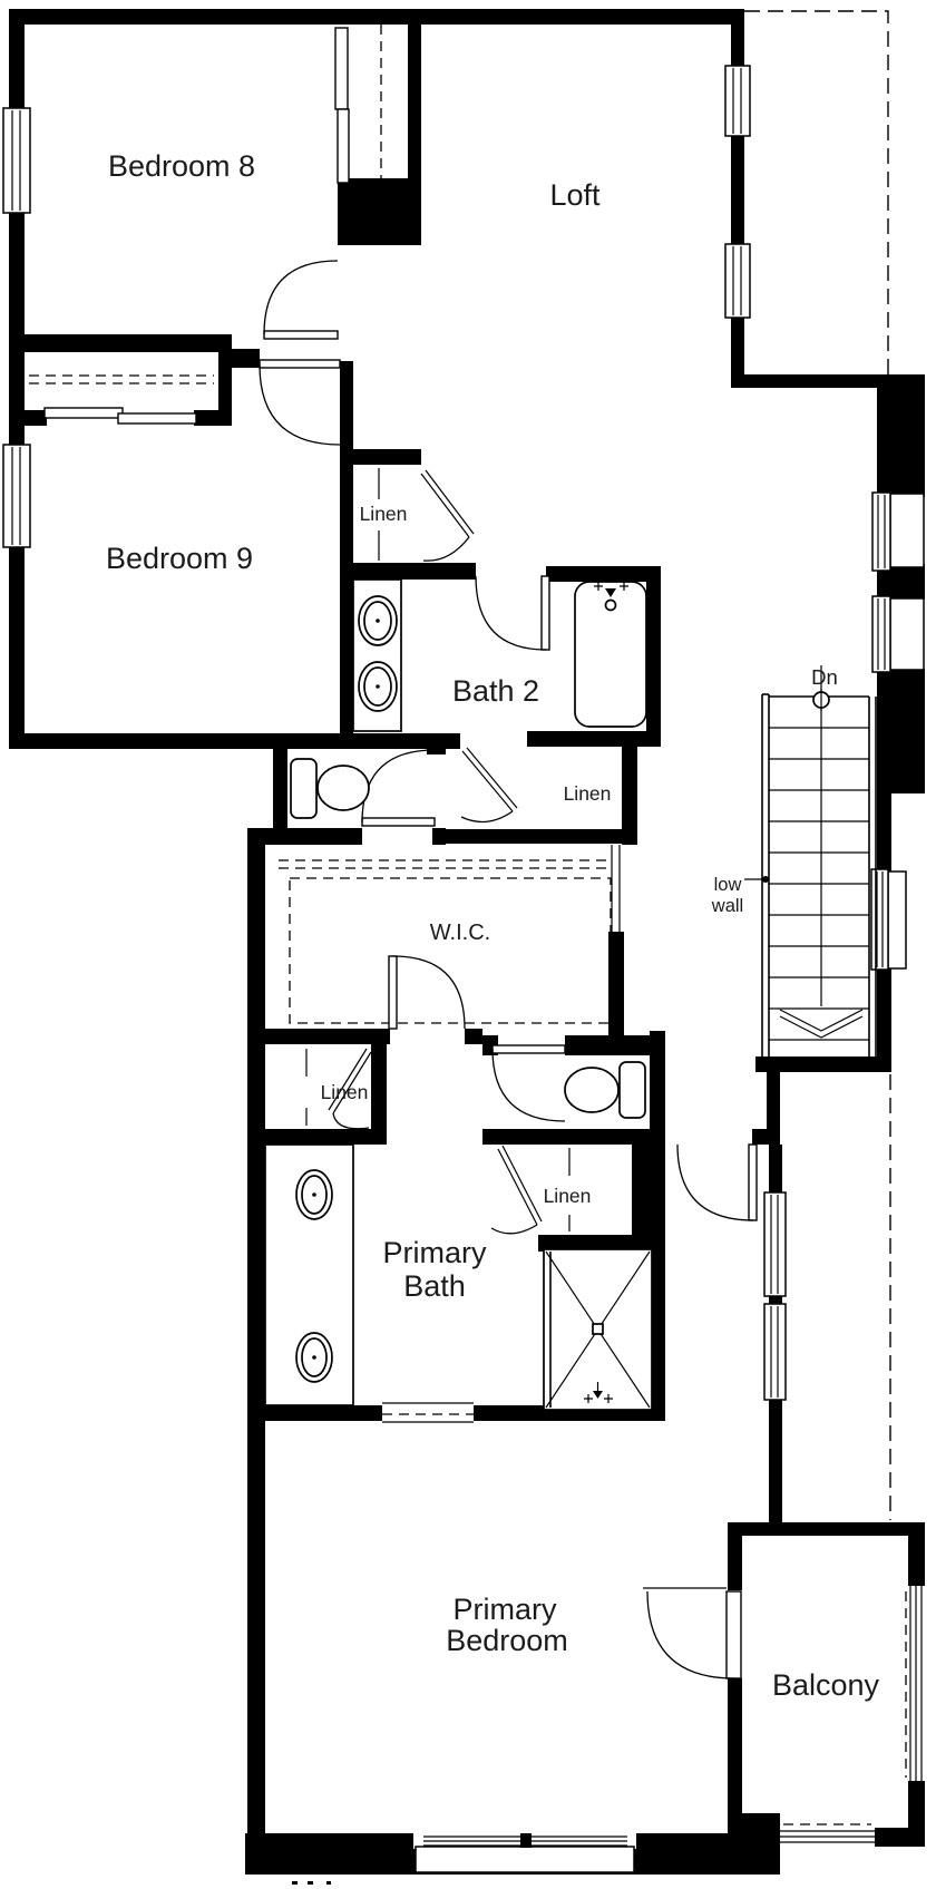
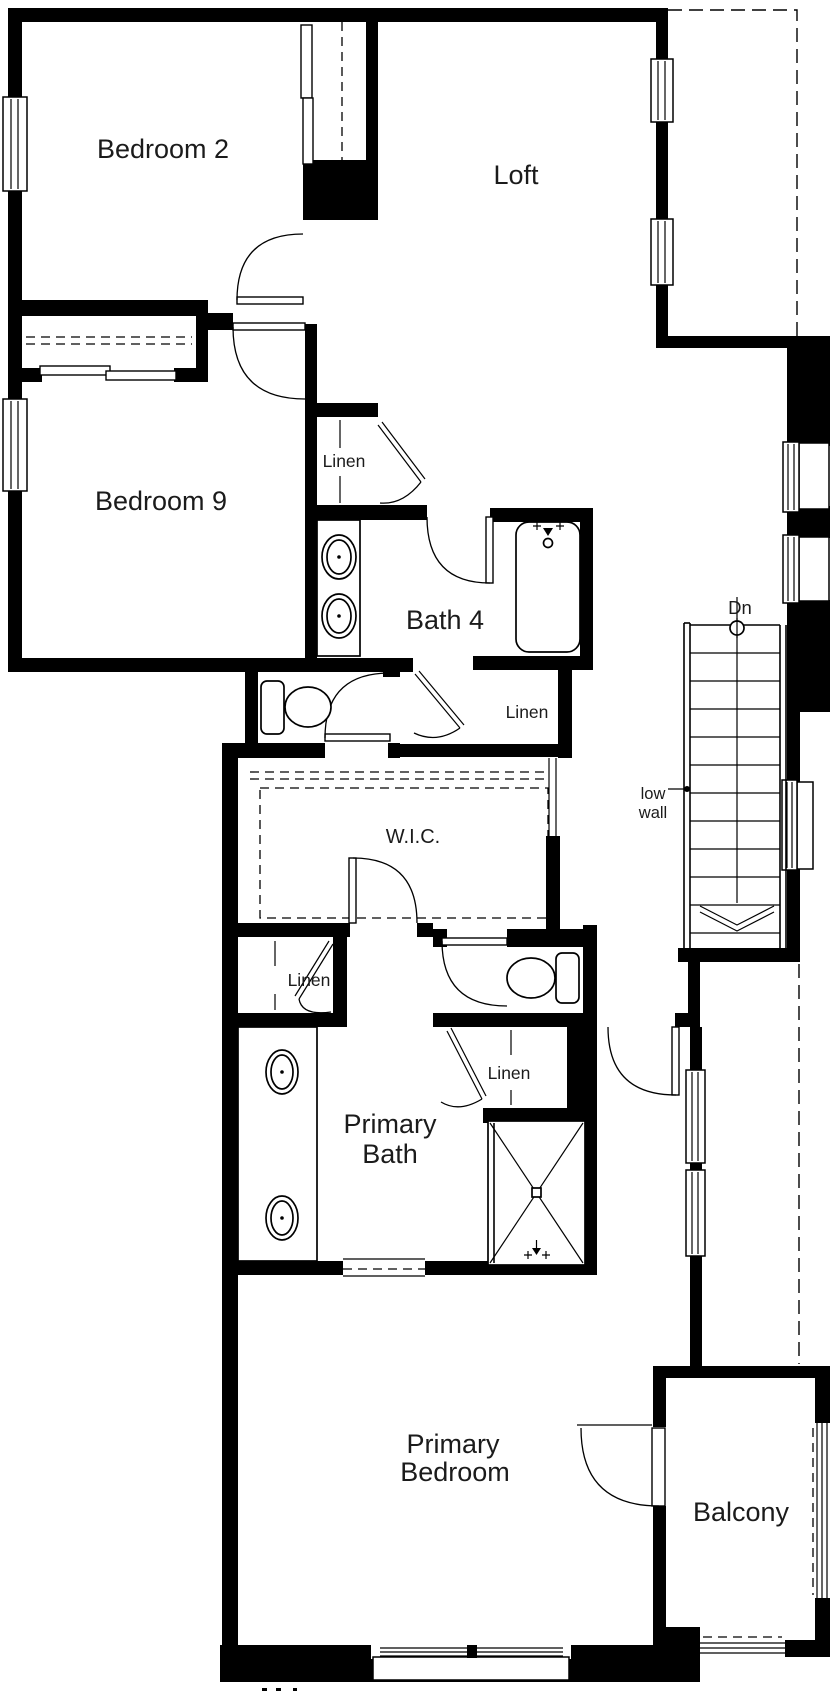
- Bedroom 8
+ Bedroom 2
  Loft
  Bedroom 9
  Linen
- Bath 2
+ Bath 4
  Linen
  W.I.C.
  Linen
  Linen
  Primary
  Bath
  Primary
  Bedroom
  Balcony
  Dn
  low
  wall
